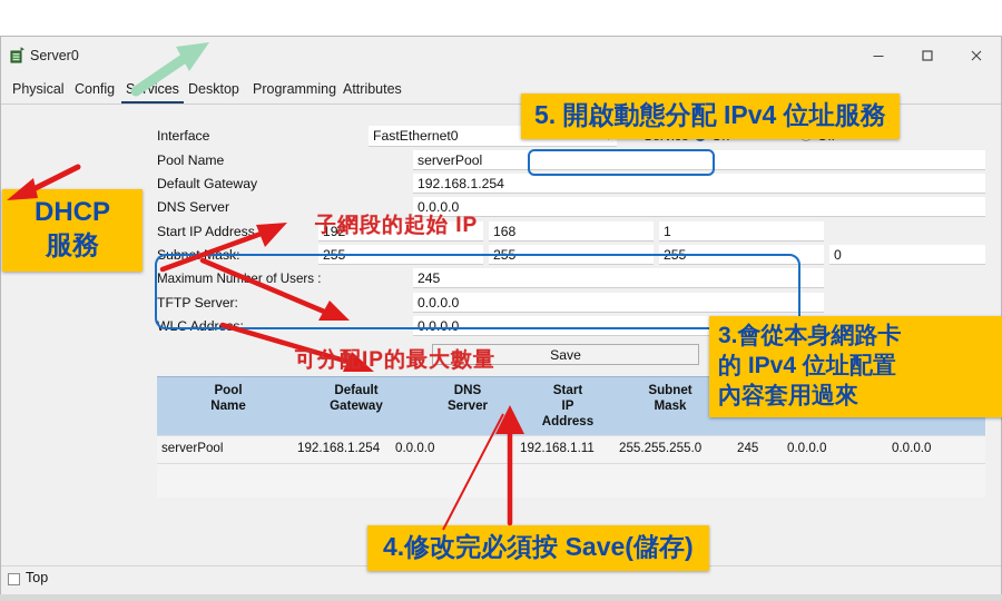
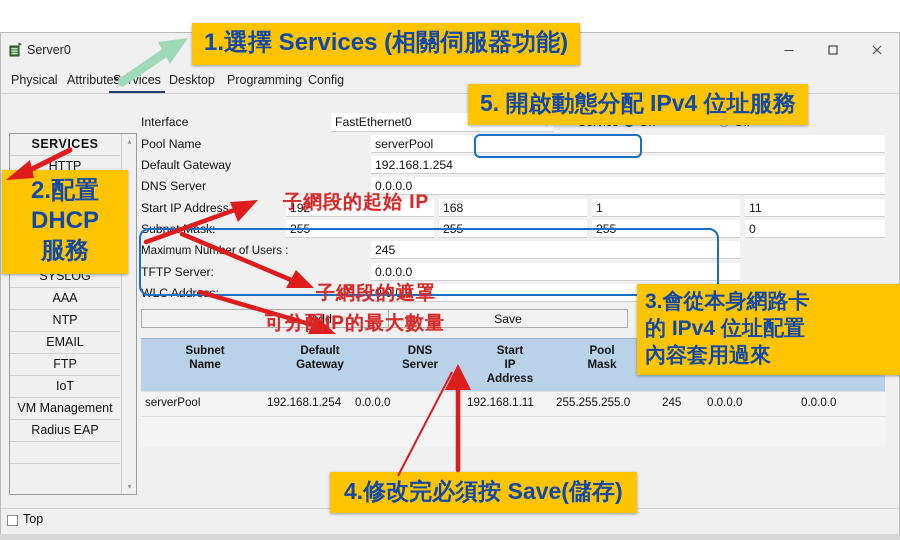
  Server0
  Physical
- Config
+ Attributes
  Svices
  Desktop
  Programming
- Attributes
+ Config
+ SERVICES
+ HTTP
+ SYSLOG
+ AAA
+ NTP
+ EMAIL
+ FTP
+ IoT
+ VM Management
+ Radius EAP
+ ▴
+ ▾
  Interface
  FastEthernet0
  Pool Name
  serverPool
  Default Gateway
  192.168.1.254
  DNS Server
  0.0.0.0
  Start IP Address
  192
  168
  1
+ 11
  Subneask:
  255
  255
  255
  0
  Maximum Numer of Users :
  245
  TFTP Server:
  0.0.0.0
  WLC Addrs:
  0.0.0.0
+ Add
  Save
- Pool
+ Subnet
  Name
  Default
  Gateway
  DNS
  Server
  Start
  IP
  Address
- Subnet
+ Pool
  Mask
  serverPool
  192.168.1.254
  0.0.0.0
  192.168.1.11
  255.255.255.0
  245
  0.0.0.0
  0.0.0.0
  Top
  子網段的起始 IP
+ 子網段的遮罩
  可分配IP的最大數量
+ 1.選擇 Services (相關伺服器功能)
+ 2.配置
  DHCP
  服務
  3.會從本身網路卡
  的 IPv4 位址配置
  內容套用過來
  4.修改完必須按 Save(儲存)
  5. 開啟動態分配 IPv4 位址服務
